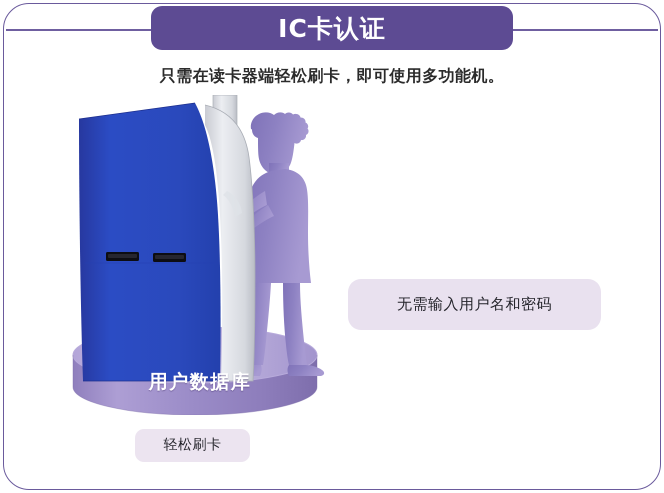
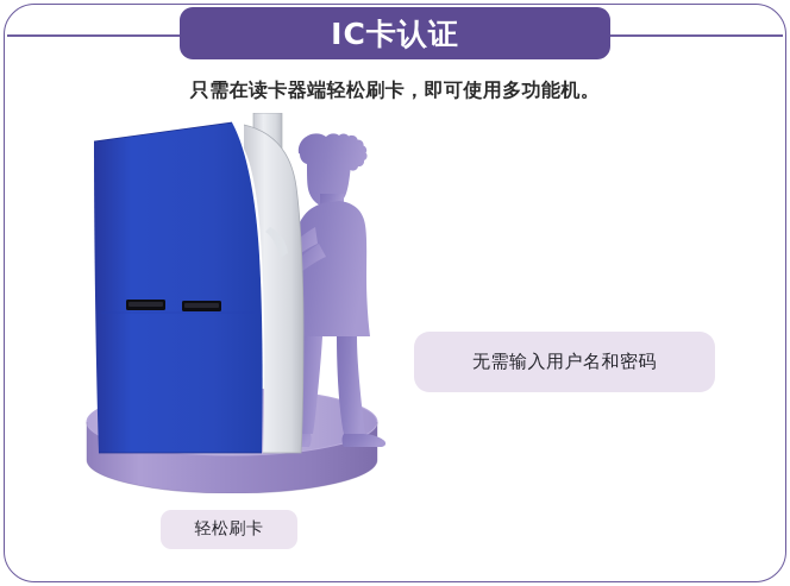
  IC卡认证
  只需在读卡器端轻松刷卡，即可使用多功能机。
- 用户数据库
  无需输入用户名和密码
  轻松刷卡
